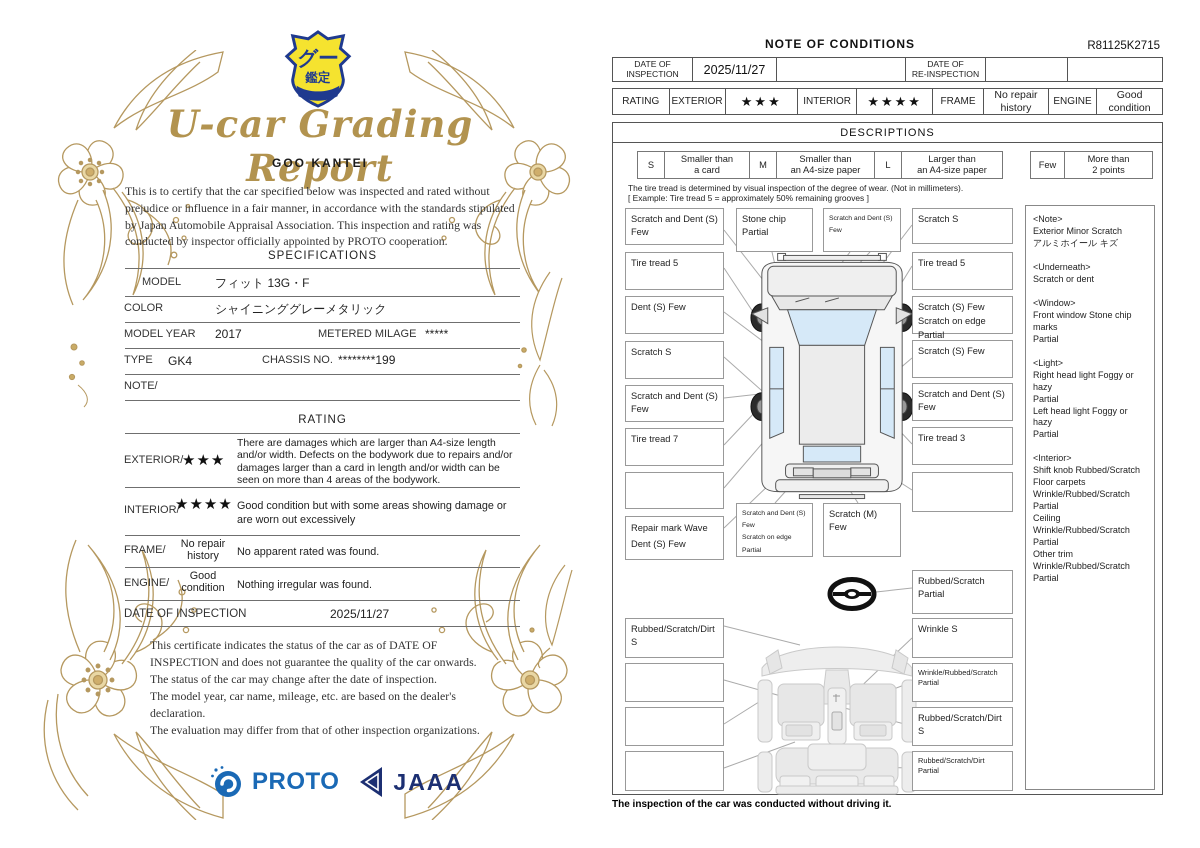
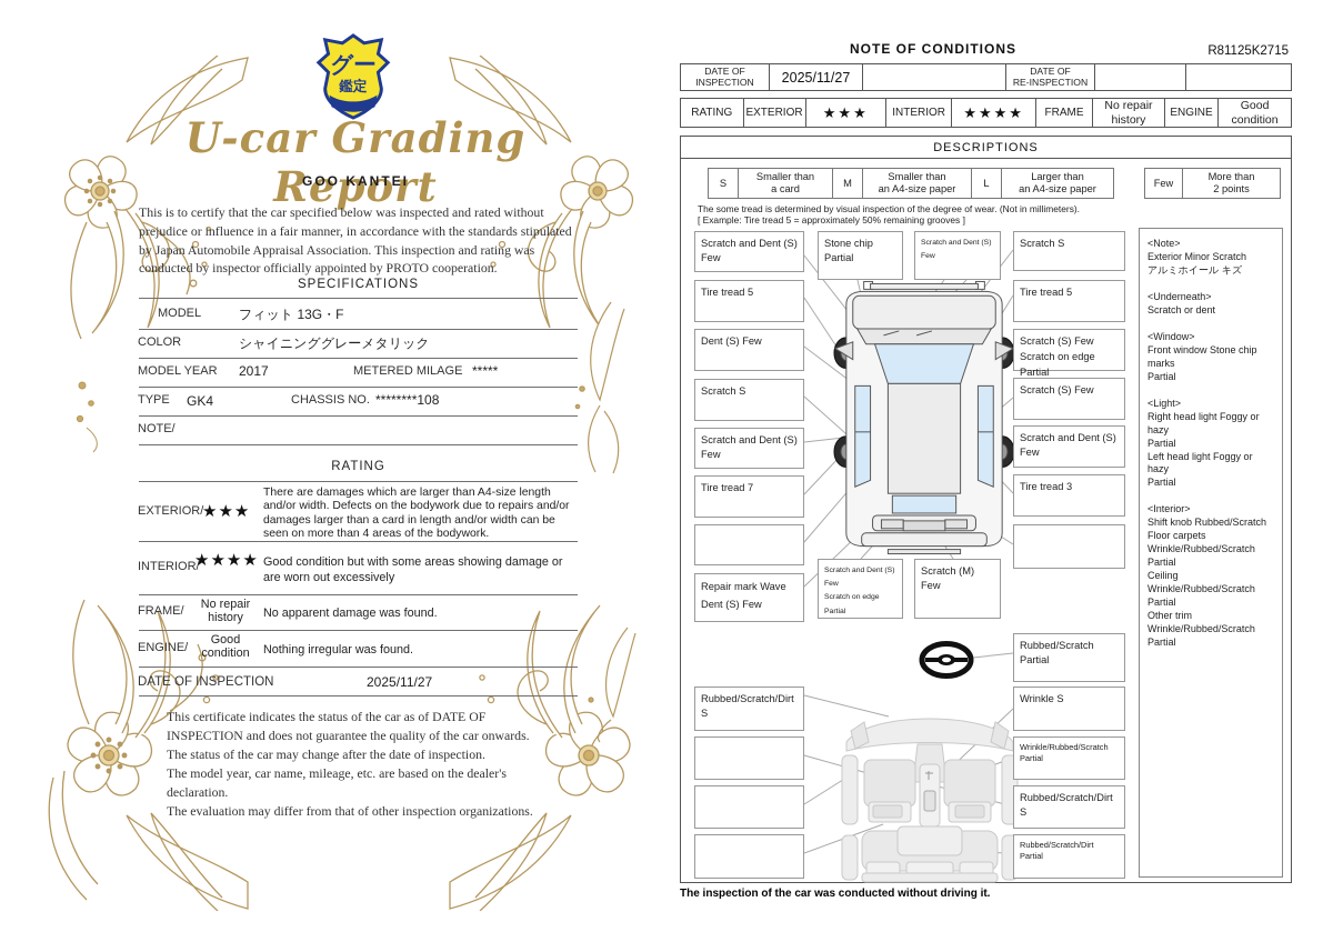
  グー
  鑑定
  U-car Grading Report
  GOO KANTEI
  This is to certify that the car specified below was inspected and rated without prejudice or influence in a fair manner, in accordance with the standards stipulated by Japan Automobile Appraisal Association. This inspection and rating was conducted by inspector officially appointed by PROTO cooperation.
  SPECIFICATIONS
  MODEL
  フィット 13G・F
  COLOR
  シャイニンググレーメタリック
  MODEL YEAR
  2017
  METERED MILAGE
  *****
  TYPE
  GK4
  CHASSIS NO.
- ********199
+ ********108
  NOTE/
  RATING
  EXTERIOR/
  ★★★
  There are damages which are larger than A4-size length and/or width. Defects on the bodywork due to repairs and/or damages larger than a card in length and/or width can be seen on more than 4 areas of the bodywork.
  INTERIOR/
  ★★★★
  Good condition but with some areas showing damage or are worn out excessively
  FRAME/
  No repair
  history
- No apparent rated was found.
+ No apparent damage was found.
  ENGINE/
  Good
  condition
  Nothing irregular was found.
  DATE OF INSPECTION
  2025/11/27
  This certificate indicates the status of the car as of DATE OF
  INSPECTION and does not guarantee the quality of the car onwards.
  The status of the car may change after the date of inspection.
  The model year, car name, mileage, etc. are based on the dealer's
  declaration.
  The evaluation may differ from that of other inspection organizations.
- PROTO
- JAAA
  NOTE OF CONDITIONS
  R81125K2715
  DATE OF
  INSPECTION
  2025/11/27
  DATE OF
  RE-INSPECTION
  RATING
  EXTERIOR
  ★★★
  INTERIOR
  ★★★★
  FRAME
  No repair
  history
  ENGINE
  Good
  condition
  DESCRIPTIONS
  S
  Smaller than
  a card
  M
  Smaller than
  an A4-size paper
  L
  Larger than
  an A4-size paper
  Few
  More than
  2 points
- The tire tread is determined by visual inspection of the degree of wear. (Not in millimeters).
+ The some tread is determined by visual inspection of the degree of wear. (Not in millimeters).
  [ Example: Tire tread 5 = approximately 50% remaining grooves ]
  Scratch and Dent (S) Few
  Tire tread 5
  Dent (S) Few
  Scratch S
  Scratch and Dent (S) Few
  Tire tread 7
  Repair mark Wave
  Dent (S) Few
  Stone chip Partial
  Scratch (M) Few
  Scratch S
  Tire tread 5
  Scratch (S) Few
  Scratch on edge Partial
  Scratch (S) Few
  Scratch and Dent (S) Few
  Tire tread 3
  <Note>
  Exterior Minor Scratch
  アルミホイール キズ
  <Underneath>
  Scratch or dent
  <Window>
  Front window Stone chip marks
  Partial
  <Light>
  Right head light Foggy or hazy
  Partial
  Left head light Foggy or hazy
  Partial
  <Interior>
  Shift knob Rubbed/Scratch
  Floor carpets
  Wrinkle/Rubbed/Scratch
  Partial
  Ceiling
  Wrinkle/Rubbed/Scratch
  Partial
  Other trim
  Wrinkle/Rubbed/Scratch
  Partial
  Rubbed/Scratch/Dirt S
  Rubbed/Scratch Partial
  Wrinkle S
  Wrinkle/Rubbed/Scratch Partial
  Rubbed/Scratch/Dirt S
  Rubbed/Scratch/Dirt Partial
  The inspection of the car was conducted without driving it.
